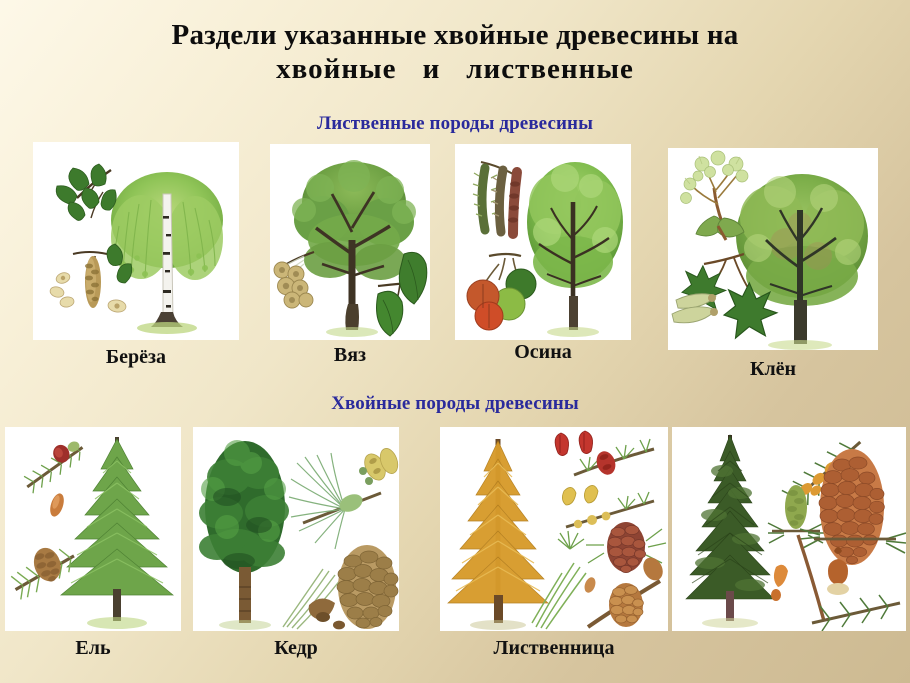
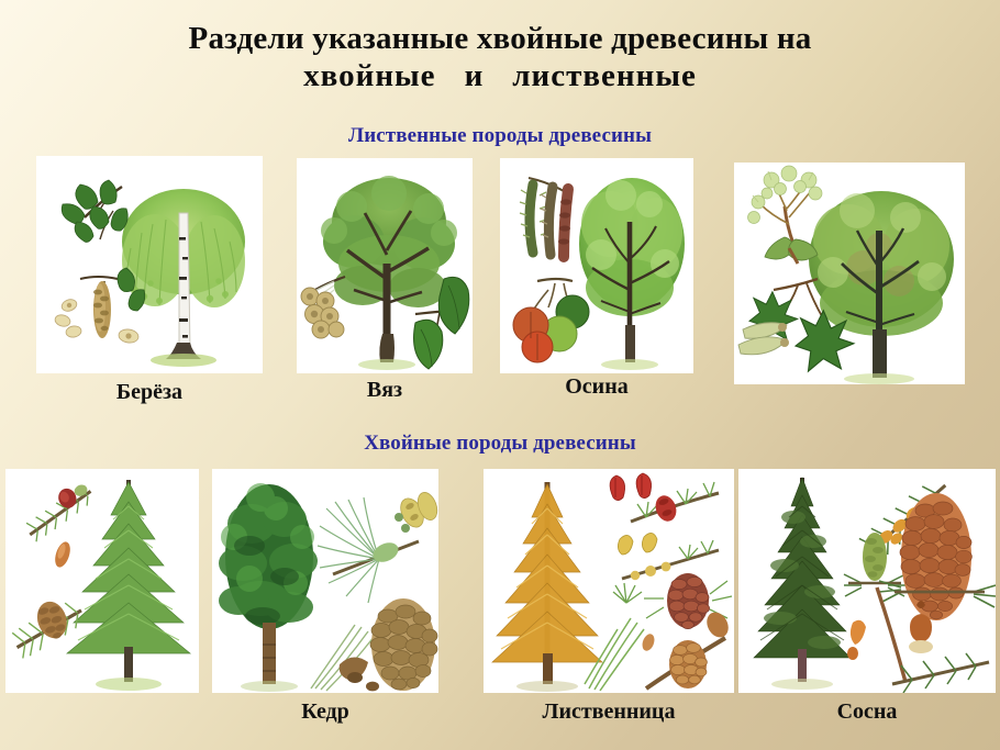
  Раздели указанные хвойные древесины на
  хвойные и лиственные
  Лиственные породы древесины
  Хвойные породы древесины
  Берёза
  Вяз
  Осина
- Клён
- Ель
  Кедр
  Лиственница
+ Сосна
